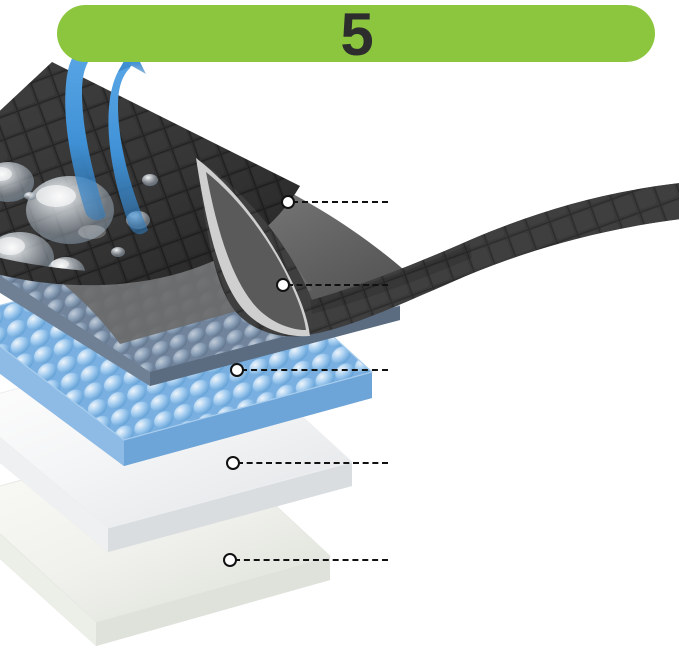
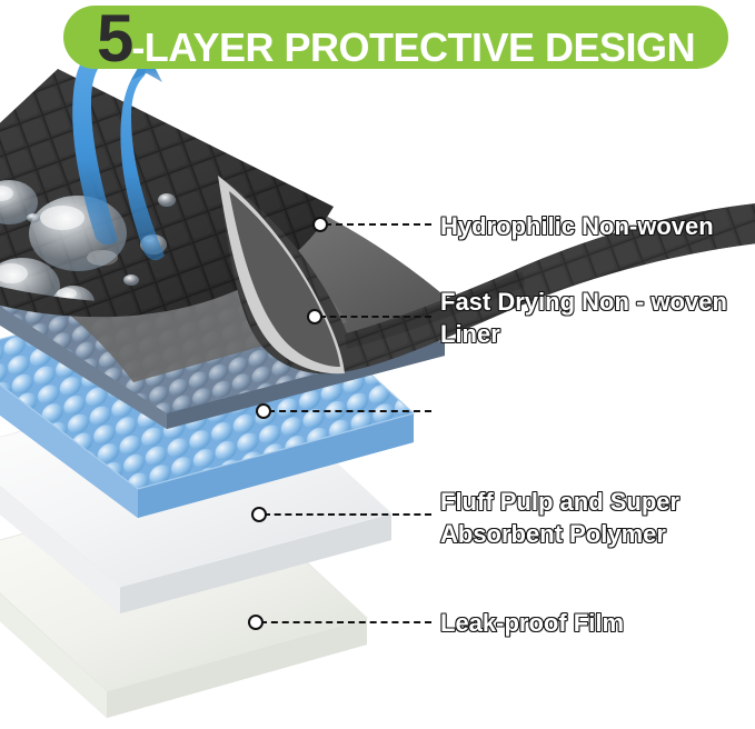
  5
+ -LAYER PROTECTIVE DESIGN
+ Hydrophilic Non-woven
+ Fast Drying Non - woven
+ Liner
+ Fluff Pulp and Super
+ Absorbent Polymer
+ Leak-proof Film
